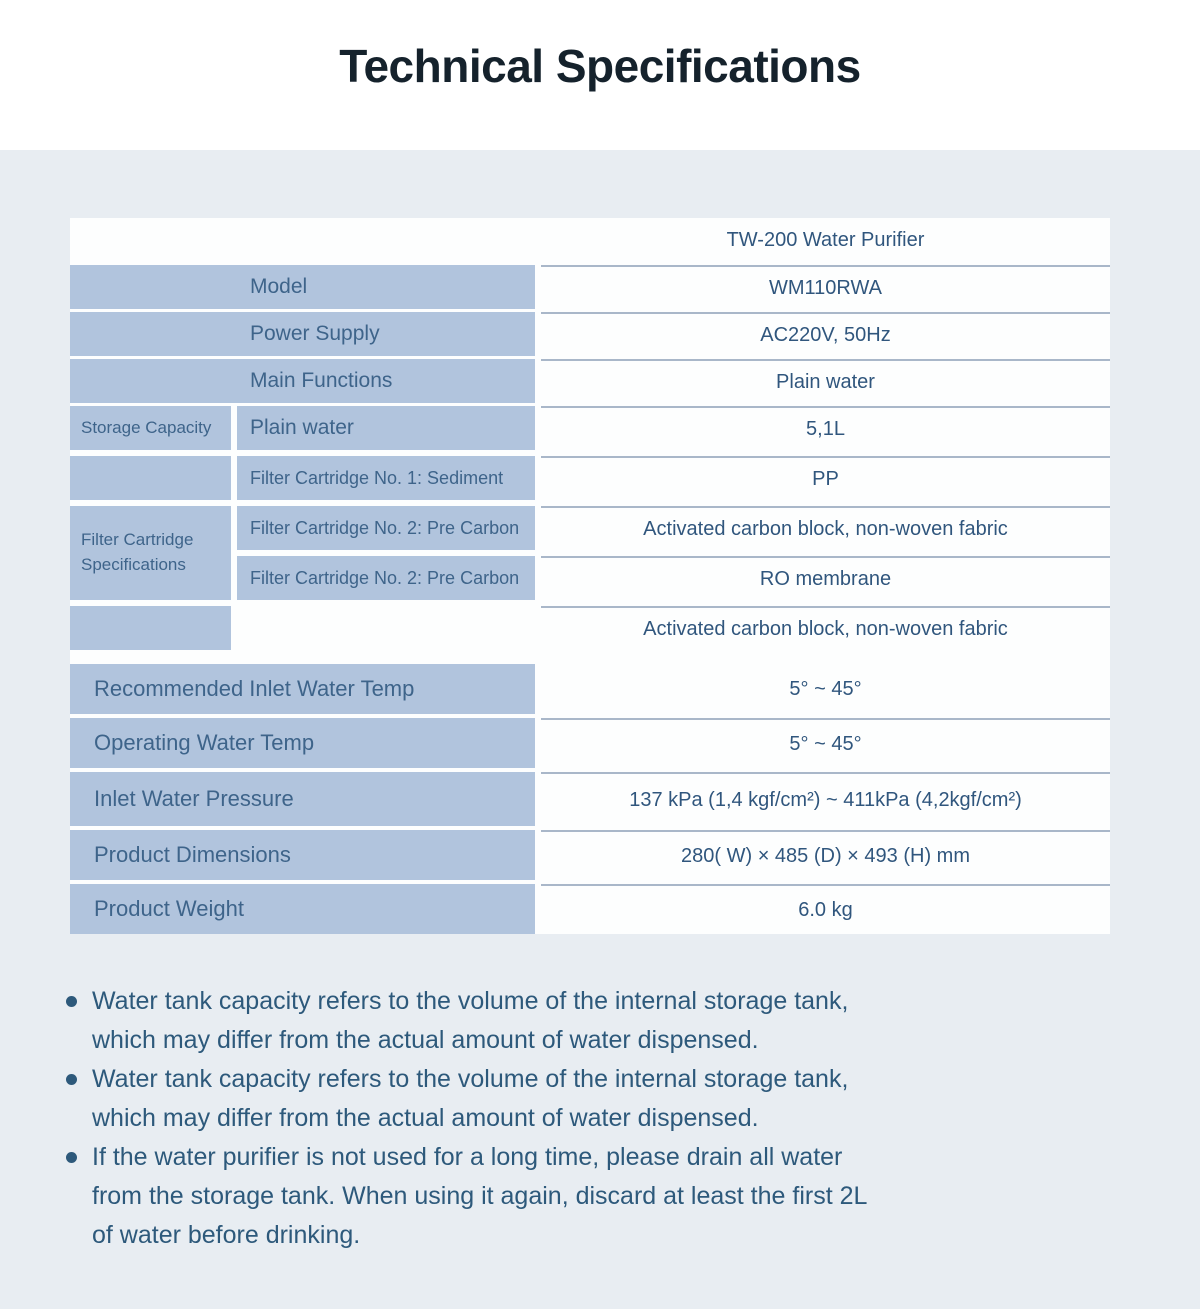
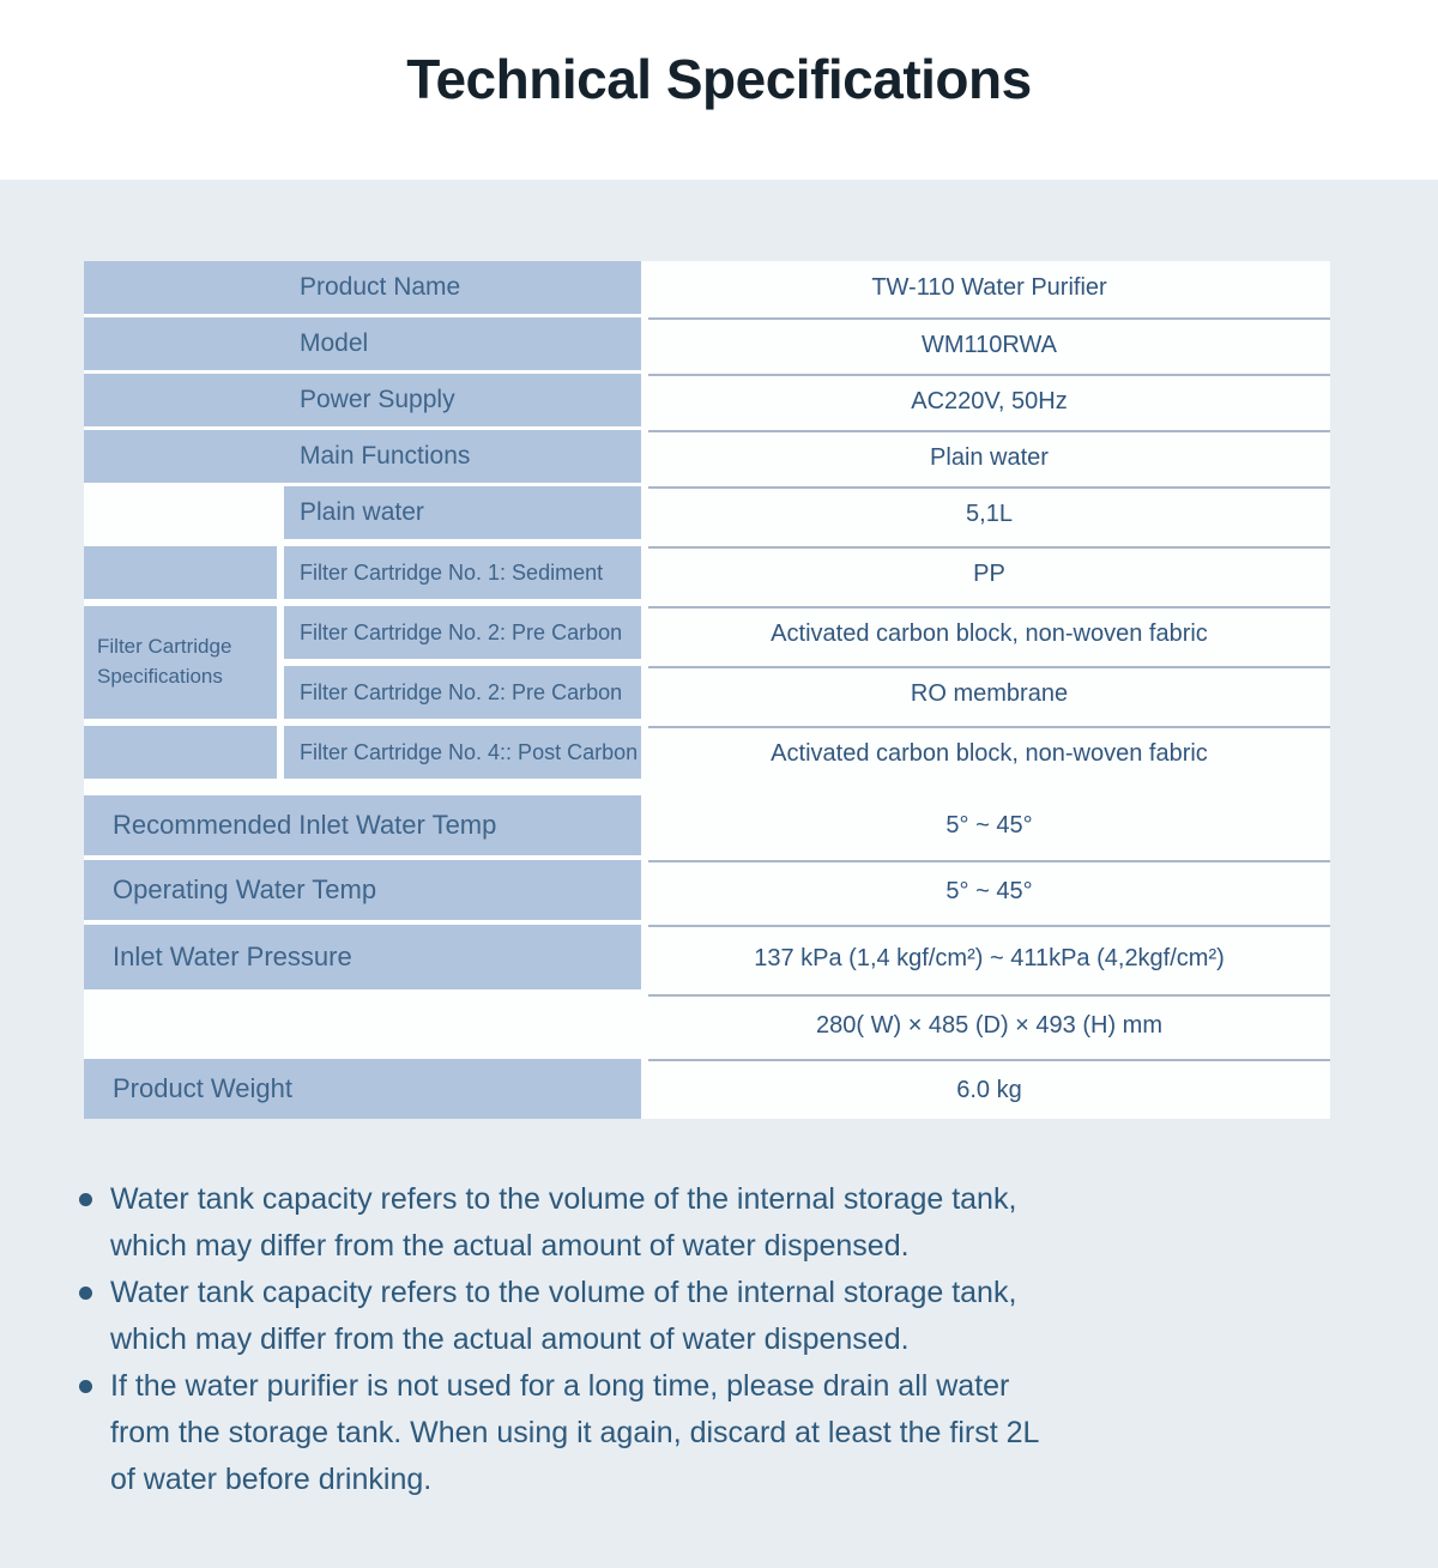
  Technical Specifications
+ Product Name
- TW-200 Water Purifier
+ TW-110 Water Purifier
  Model
  WM110RWA
  Power Supply
  AC220V, 50Hz
  Main Functions
  Plain water
- Storage Capacity
  Filter Cartridge Specifications
  Plain water
  5,1L
  Filter Cartridge No. 1: Sediment
  PP
  Filter Cartridge No. 2: Pre Carbon
  Activated carbon block, non-woven fabric
  Filter Cartridge No. 2: Pre Carbon
  RO membrane
+ Filter Cartridge No. 4:: Post Carbon
  Activated carbon block, non-woven fabric
  Recommended Inlet Water Temp
  5° ~ 45°
  Operating Water Temp
  5° ~ 45°
  Inlet Water Pressure
  137 kPa (1,4 kgf/cm²) ~ 411kPa (4,2kgf/cm²)
- Product Dimensions
  280( W) × 485 (D) × 493 (H) mm
  Product Weight
  6.0 kg
  Water tank capacity refers to the volume of the internal storage tank,
  which may differ from the actual amount of water dispensed.
  Water tank capacity refers to the volume of the internal storage tank,
  which may differ from the actual amount of water dispensed.
  If the water purifier is not used for a long time, please drain all water
  from the storage tank. When using it again, discard at least the first 2L
  of water before drinking.
